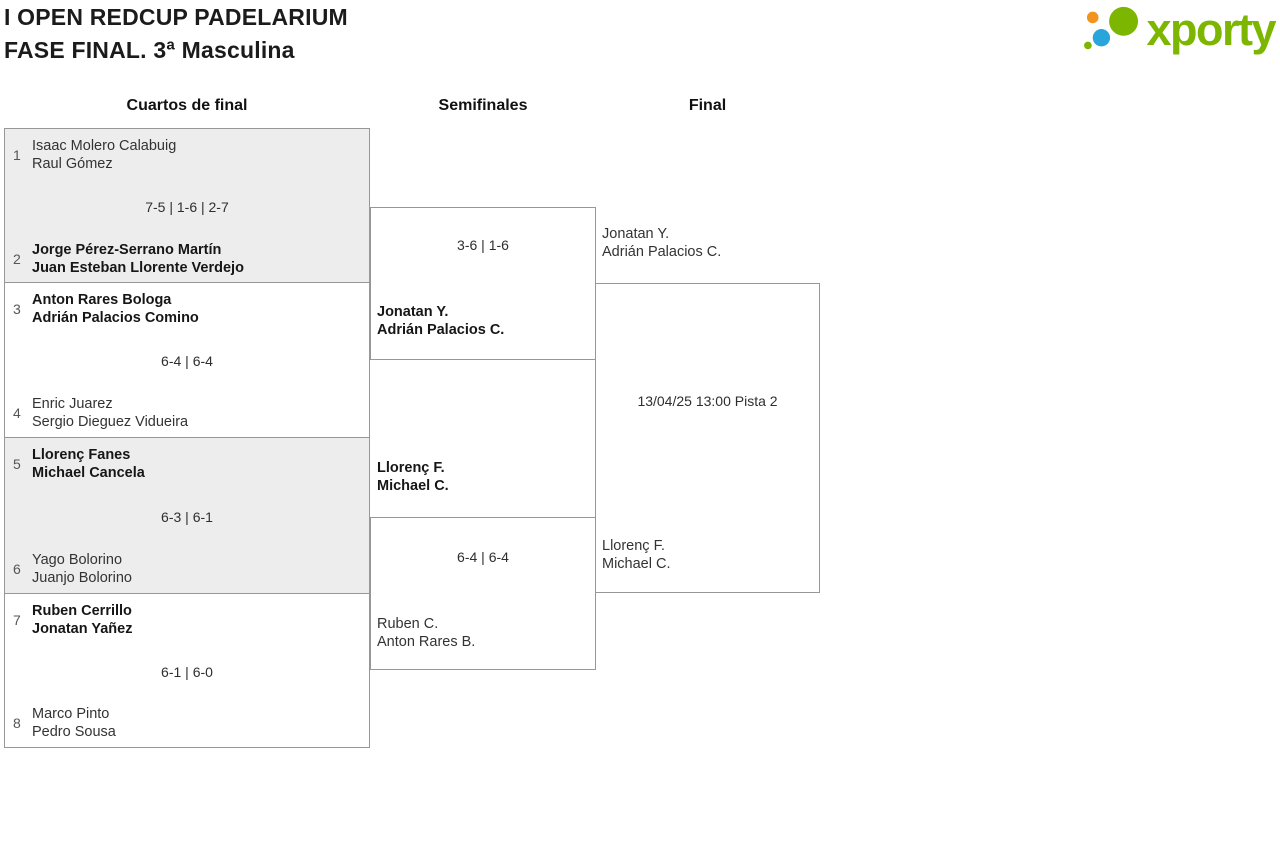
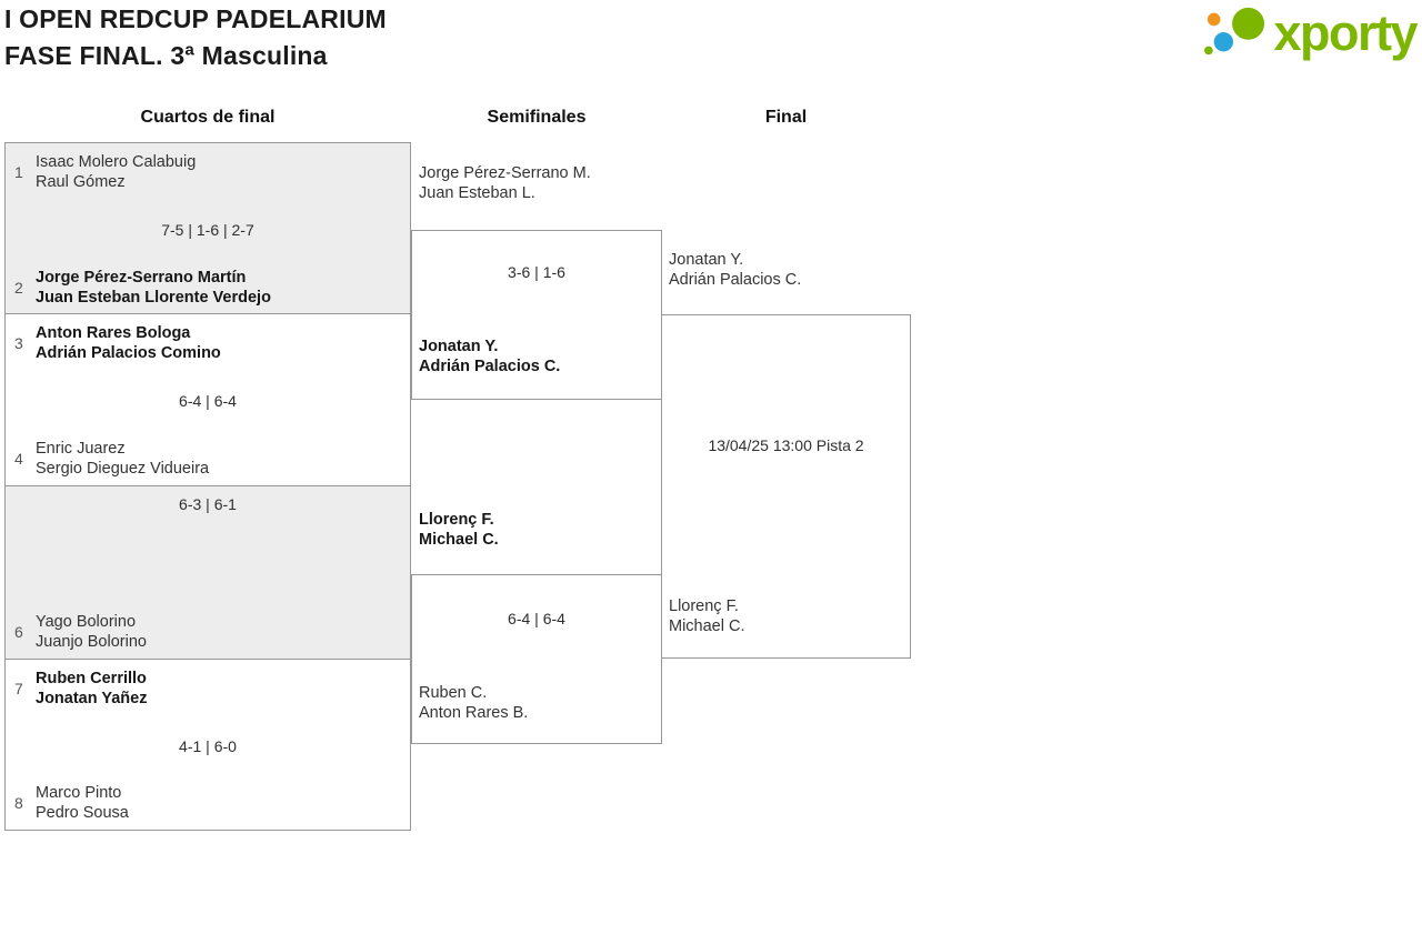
  I OPEN REDCUP PADELARIUM
  FASE FINAL. 3ª Masculina
  xporty
  Cuartos de final
  Semifinales
  Final
  1
  Isaac Molero Calabuig
  Raul Gómez
  7-5 | 1-6 | 2-7
  2
  Jorge Pérez-Serrano Martín
  Juan Esteban Llorente Verdejo
  3
  Anton Rares Bologa
  Adrián Palacios Comino
  6-4 | 6-4
  4
  Enric Juarez
  Sergio Dieguez Vidueira
- 5
- Llorenç Fanes
- Michael Cancela
  6-3 | 6-1
  6
  Yago Bolorino
  Juanjo Bolorino
  7
  Ruben Cerrillo
  Jonatan Yañez
- 6-1 | 6-0
+ 4-1 | 6-0
  8
  Marco Pinto
  Pedro Sousa
+ Jorge Pérez-Serrano M.
+ Juan Esteban L.
  3-6 | 1-6
  Jonatan Y.
  Adrián Palacios C.
  Llorenç F.
  Michael C.
  6-4 | 6-4
  Ruben C.
  Anton Rares B.
  Jonatan Y.
  Adrián Palacios C.
  13/04/25 13:00 Pista 2
  Llorenç F.
  Michael C.
